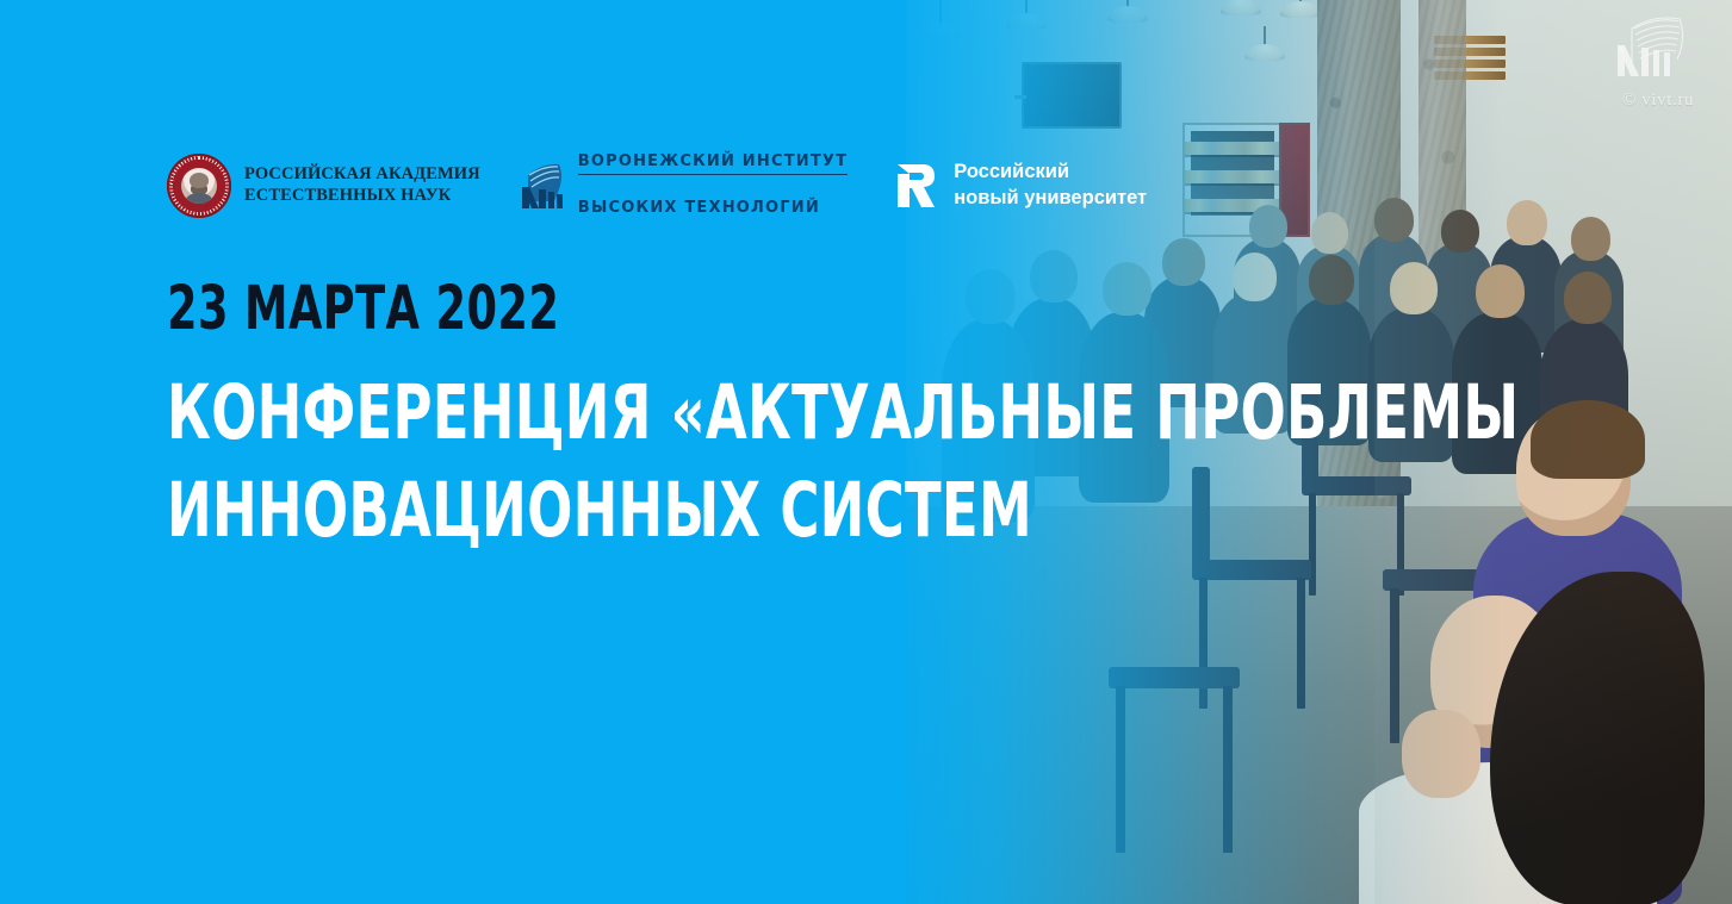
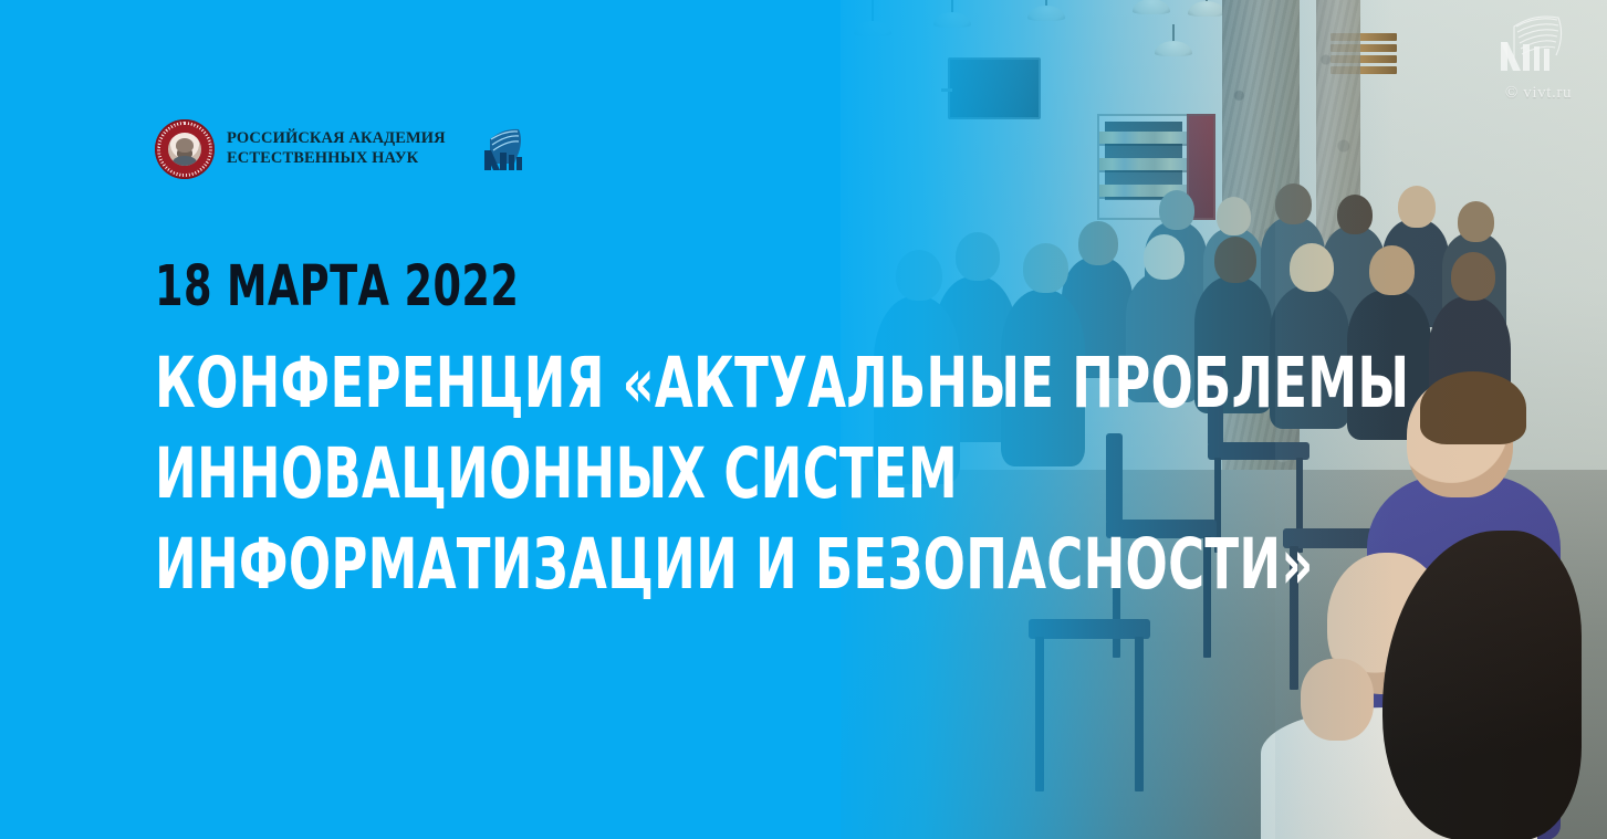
  РОССИЙСКАЯ АКАДЕМИЯ
  ЕСТЕСТВЕННЫХ НАУК
- ВОРОНЕЖСКИЙ ИНСТИТУТ
- ВЫСОКИХ ТЕХНОЛОГИЙ
- Российский
- новый университет
- 23 МАРТА 2022
+ 18 МАРТА 2022
  КОНФЕРЕНЦИЯ «АКТУАЛЬНЫЕ ПРОБЛЕМЫ
  ИННОВАЦИОННЫХ СИСТЕМ
+ ИНФОРМАТИЗАЦИИ И БЕЗОПАСНОСТИ»
  © vivt.ru
